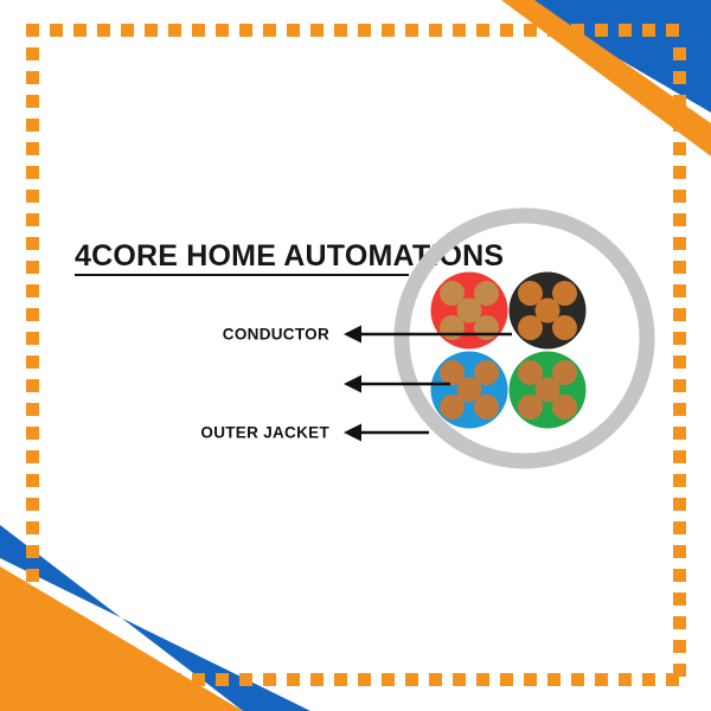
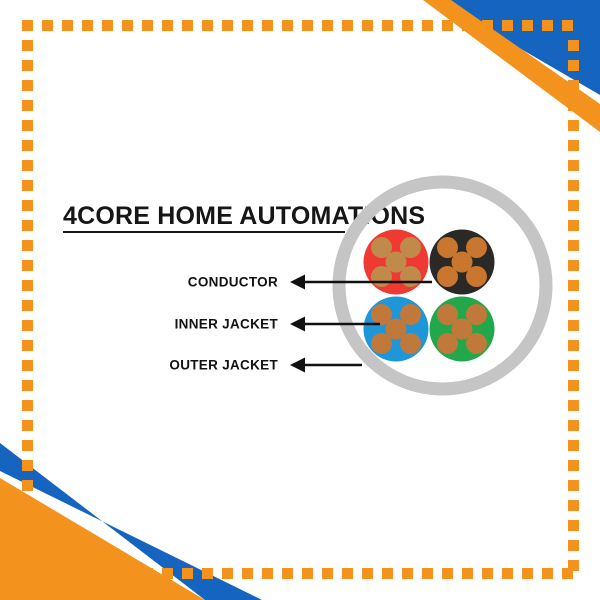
  4CORE HOME AUTOMATONS
  CONDUCTOR
+ INNER JACKET
  OUTER JACKET
